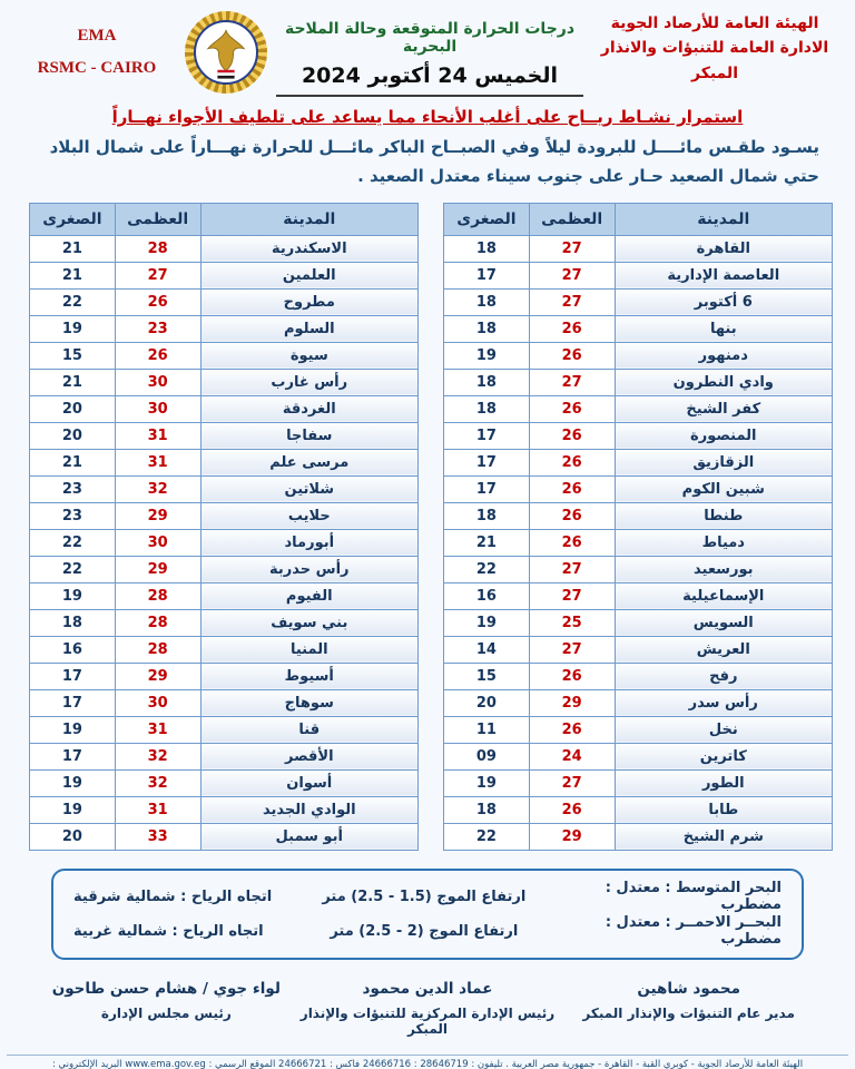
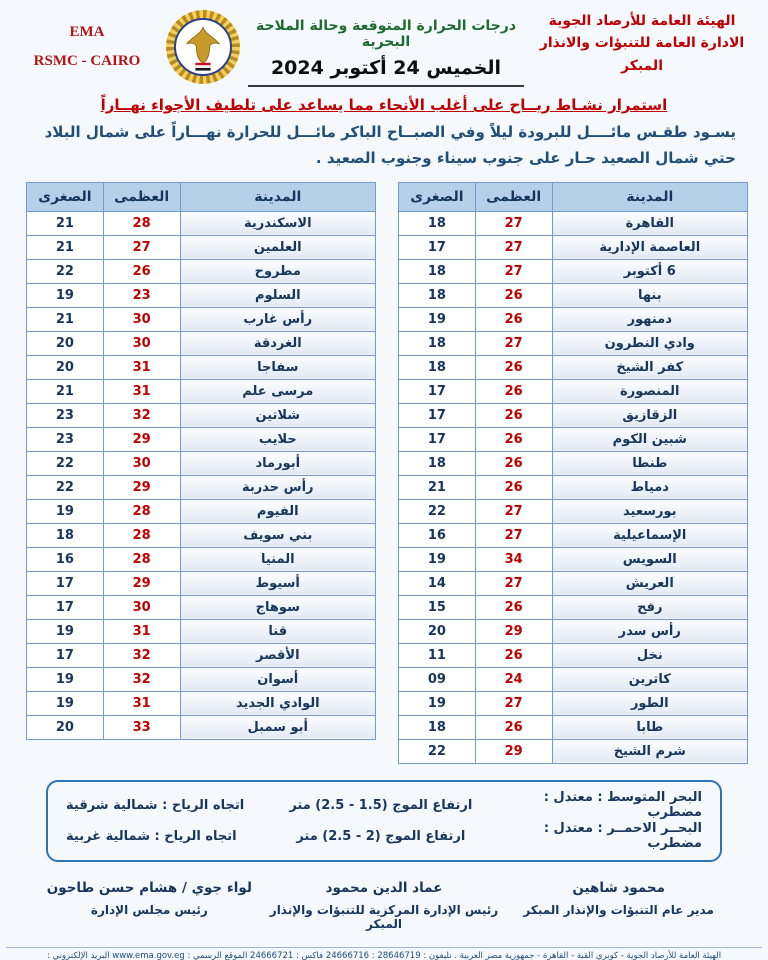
  الهيئة العامة للأرصاد الجوية
  الادارة العامة للتنبؤات والانذار المبكر
  درجات الحرارة المتوقعة وحالة الملاحة البحرية
  الخميس 24 أكتوبر 2024
  EMA
  RSMC - CAIRO
  استمرار نشـاط ريــاح على أغلب الأنحاء مما يساعد على تلطيف الأجواء نهــاراً
- يسـود طقـس مائــــل للبرودة ليلاً وفي الصبــاح الباكر مائـــل للحرارة نهـــاراً على شمال البلاد حتي شمال الصعيد حـار على جنوب سيناء معتدل الصعيد .
+ يسـود طقـس مائــــل للبرودة ليلاً وفي الصبــاح الباكر مائـــل للحرارة نهـــاراً على شمال البلاد حتي شمال الصعيد حـار على جنوب سيناء وجنوب الصعيد .
  المدينة	العظمى	الصغرى
  القاهرة	27	18
  العاصمة الإدارية	27	17
  6 أكتوبر	27	18
  بنها	26	18
  دمنهور	26	19
  وادي النطرون	27	18
  كفر الشيخ	26	18
  المنصورة	26	17
  الزقازيق	26	17
  شبين الكوم	26	17
  طنطا	26	18
  دمياط	26	21
  بورسعيد	27	22
  الإسماعيلية	27	16
- السويس	25	19
+ السويس	34	19
  العريش	27	14
  رفح	26	15
  رأس سدر	29	20
  نخل	26	11
  كاترين	24	09
  الطور	27	19
  طابا	26	18
  شرم الشيخ	29	22
  المدينة	العظمى	الصغرى
  الاسكندرية	28	21
  العلمين	27	21
  مطروح	26	22
  السلوم	23	19
- سيوة	26	15
  رأس غارب	30	21
  الغردقة	30	20
  سفاجا	31	20
  مرسى علم	31	21
  شلاتين	32	23
  حلايب	29	23
  أبورماد	30	22
  رأس حدربة	29	22
  الفيوم	28	19
  بني سويف	28	18
  المنيا	28	16
  أسيوط	29	17
  سوهاج	30	17
  قنا	31	19
  الأقصر	32	17
  أسوان	32	19
  الوادي الجديد	31	19
  أبو سمبل	33	20
  البحر المتوسط : معتدل : مضطرب
  ارتفاع الموج (1.5 - 2.5) متر
  اتجاه الرياح : شمالية شرقية
  البحــر الاحمــر : معتدل : مضطرب
  ارتفاع الموج (2 - 2.5) متر
  اتجاه الرياح : شمالية غربية
  محمود شاهين
  مدير عام التنبؤات والإنذار المبكر
  عماد الدين محمود
  رئيس الإدارة المركزية للتنبؤات والإنذار المبكر
  لواء جوي / هشام حسن طاحون
  رئيس مجلس الإدارة
  الهيئة العامة للأرصاد الجوية - كوبري القبة - القاهرة - جمهورية مصر العربية . تليفون : 28646719 : 24666716 فاكس : 24666721 الموقع الرسمي : www.ema.gov.eg البريد الإلكتروني :
